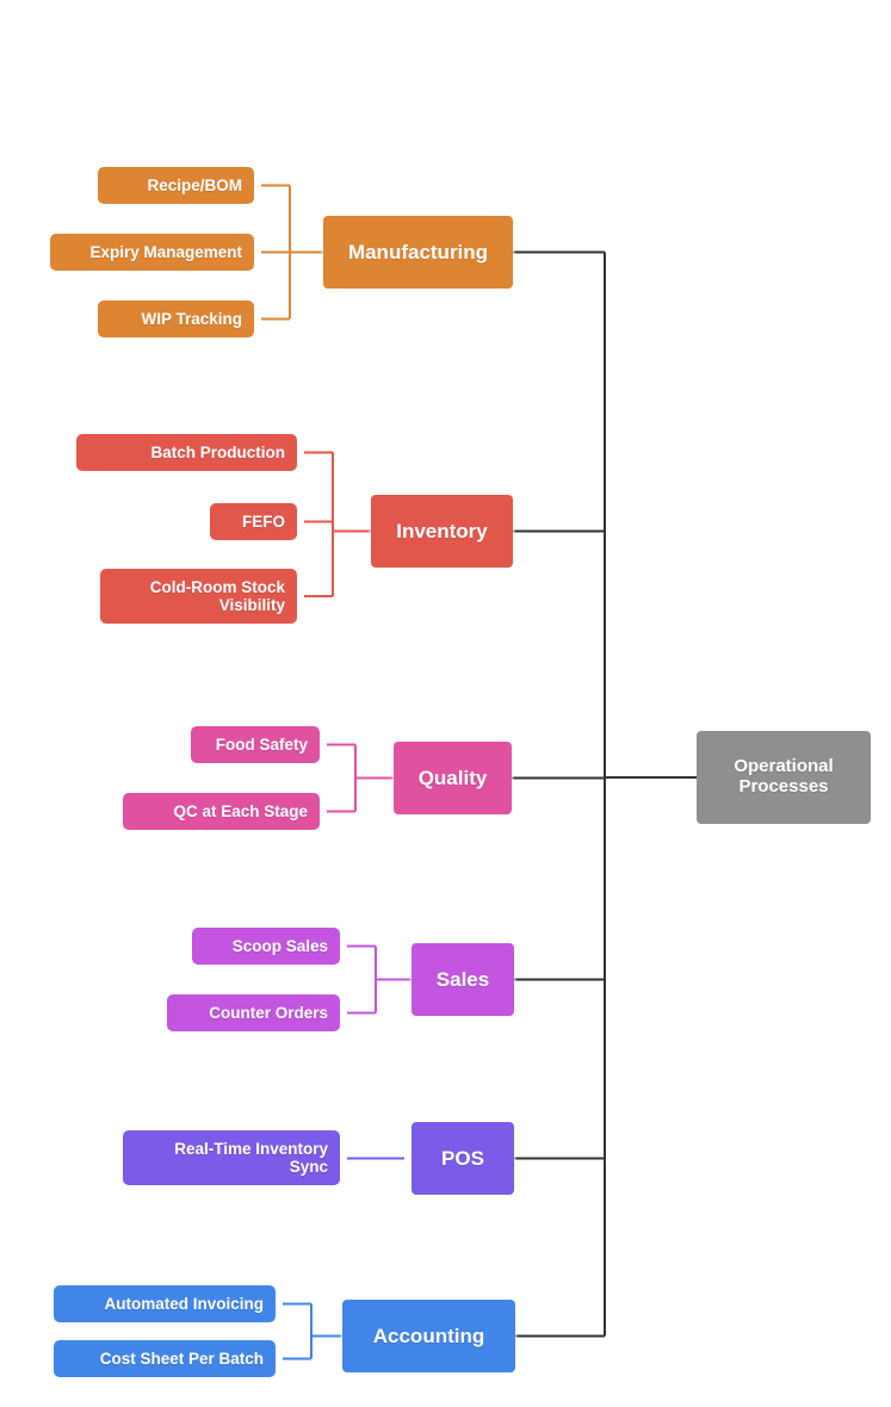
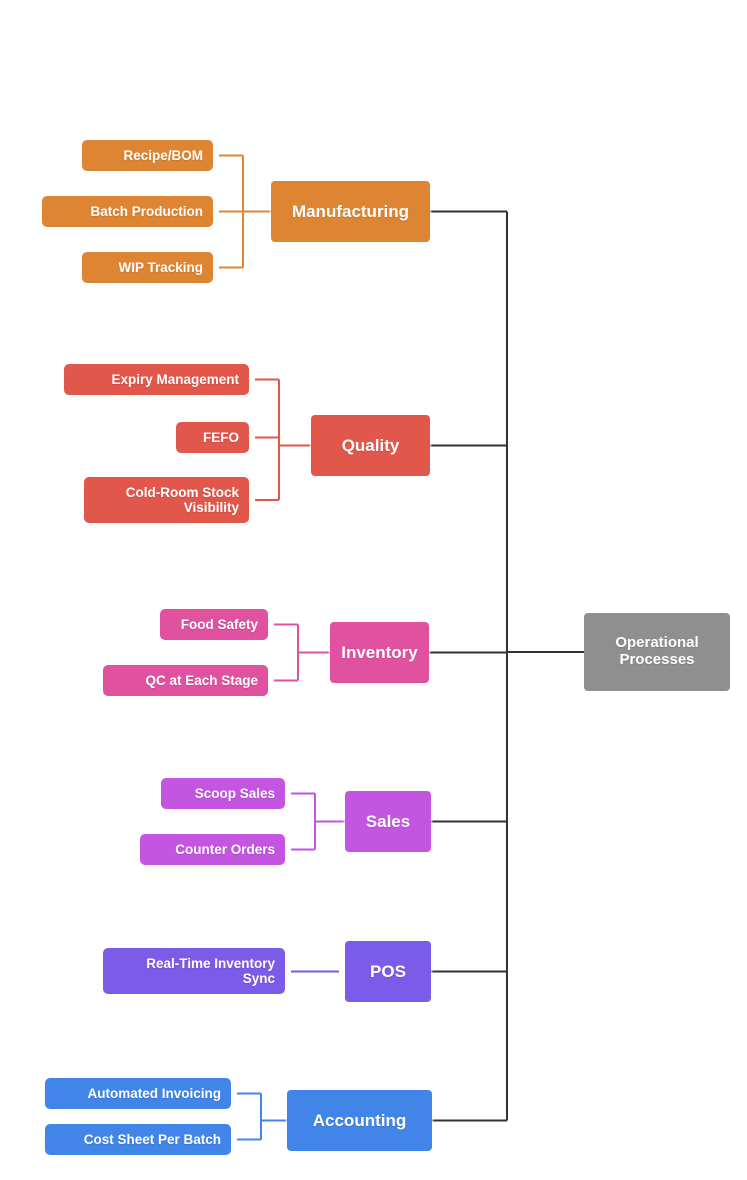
  Operational
  Processes
  Manufacturing
  Recipe/BOM
- Expiry Management
+ Batch Production
  WIP Tracking
- Inventory
+ Quality
- Batch Production
+ Expiry Management
  FEFO
  Cold-Room Stock
  Visibility
- Quality
+ Inventory
  Food Safety
  QC at Each Stage
  Sales
  Scoop Sales
  Counter Orders
  POS
  Real-Time Inventory
  Sync
  Accounting
  Automated Invoicing
  Cost Sheet Per Batch
